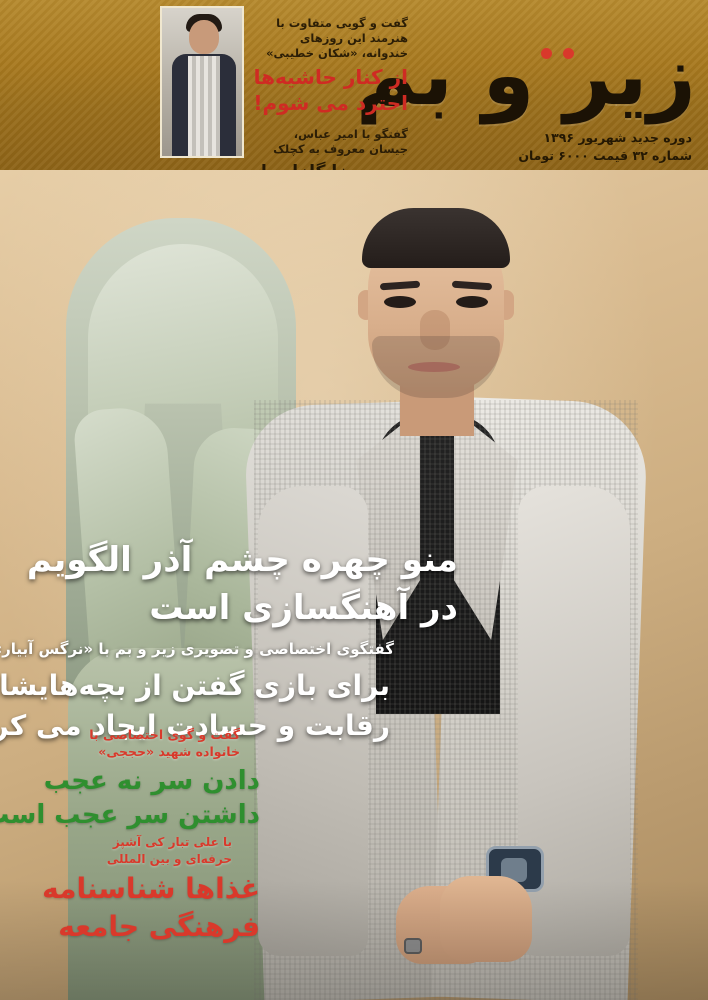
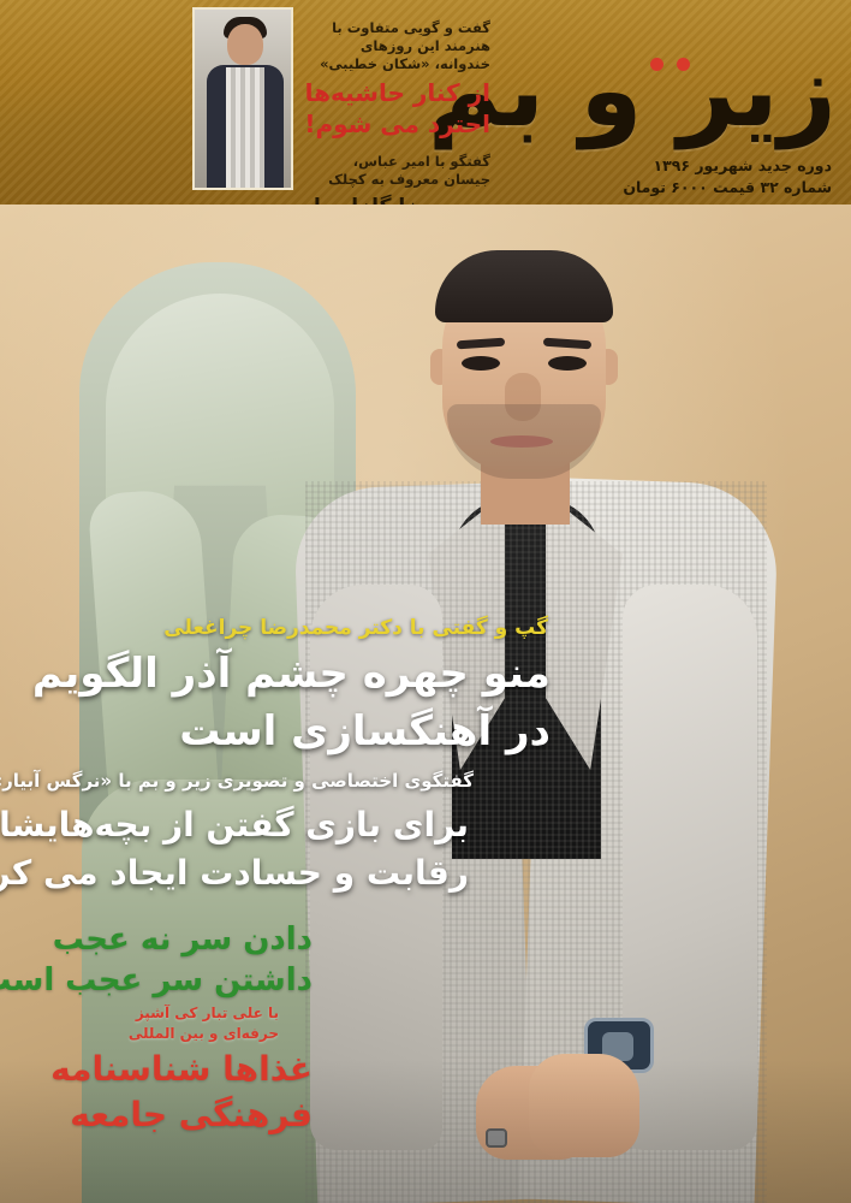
  زیر و بم
  دوره جدید شهریور ۱۳۹۶
  شماره ۳۲ قیمت ۶۰۰۰ تومان
  گفت و گویی متفاوت با هنرمند این روزهای خندوانه، «شکان خطیبی»
  از کنار حاشیه‌ها احترد می شوم!
  گفتگو با امیر عباس، جیسان معروف به کچلک
+ گپ و گفتی با دکتر محمدرضا چراغعلی
  منو چهره چشم آذر الگویم
  در آهنگسازی است
  گفتگوی اختصاصی و تصویری زیر و بم با «نرگس آبیار
  برای بازی گفتن از بچه‌هایشا
  رقابت و حسادت ایجاد می کر
- گفت و گوی اختصاصی با
- خانواده شهید «حججی»
  دادن سر نه عجب
  داشتن سر عجب اس
  با علی تبار کی آشپز
  حرفه‌ای و بین المللی
  غذاها شناسنامه
  فرهنگی جامعه
